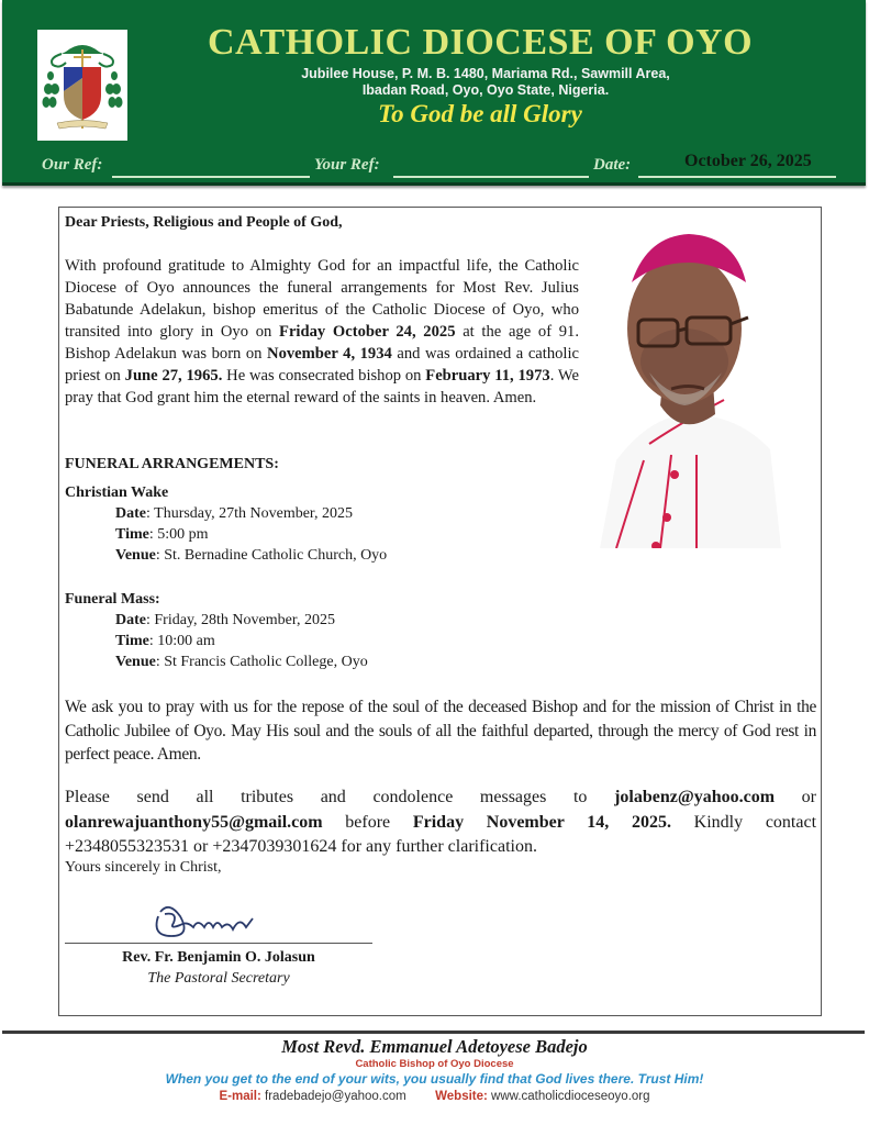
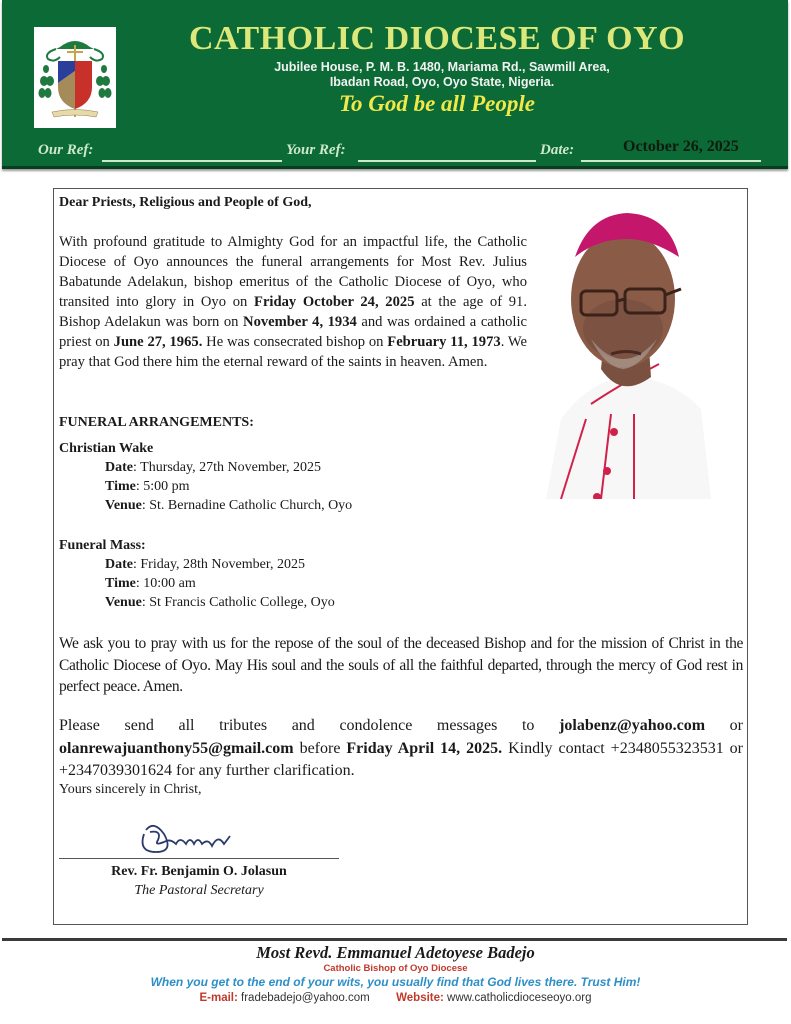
  CATHOLIC DIOCESE OF OYO
  Jubilee House, P. M. B. 1480, Mariama Rd., Sawmill Area,
  Ibadan Road, Oyo, Oyo State, Nigeria.
- To God be all Glory
+ To God be all People
  Our Ref:
  Your Ref:
  Date:
  October 26, 2025
  Dear Priests, Religious and People of God,
- With profound gratitude to Almighty God for an impactful life, the Catholic Diocese of Oyo announces the funeral arrangements for Most Rev. Julius Babatunde Adelakun, bishop emeritus of the Catholic Diocese of Oyo, who transited into glory in Oyo on Friday October 24, 2025 at the age of 91. Bishop Adelakun was born on November 4, 1934 and was ordained a catholic priest on June 27, 1965. He was consecrated bishop on February 11, 1973. We pray that God grant him the eternal reward of the saints in heaven. Amen.
+ With profound gratitude to Almighty God for an impactful life, the Catholic Diocese of Oyo announces the funeral arrangements for Most Rev. Julius Babatunde Adelakun, bishop emeritus of the Catholic Diocese of Oyo, who transited into glory in Oyo on Friday October 24, 2025 at the age of 91. Bishop Adelakun was born on November 4, 1934 and was ordained a catholic priest on June 27, 1965. He was consecrated bishop on February 11, 1973. We pray that God there him the eternal reward of the saints in heaven. Amen.
  FUNERAL ARRANGEMENTS:
  Christian Wake
  Date: Thursday, 27th November, 2025
  Time: 5:00 pm
  Venue: St. Bernadine Catholic Church, Oyo
  Funeral Mass:
  Date: Friday, 28th November, 2025
  Time: 10:00 am
  Venue: St Francis Catholic College, Oyo
- We ask you to pray with us for the repose of the soul of the deceased Bishop and for the mission of Christ in the Catholic Jubilee of Oyo. May His soul and the souls of all the faithful departed, through the mercy of God rest in perfect peace. Amen.
+ We ask you to pray with us for the repose of the soul of the deceased Bishop and for the mission of Christ in the Catholic Diocese of Oyo. May His soul and the souls of all the faithful departed, through the mercy of God rest in perfect peace. Amen.
- Please send all tributes and condolence messages to jolabenz@yahoo.com or olanrewajuanthony55@gmail.com before Friday November 14, 2025. Kindly contact +2348055323531 or +2347039301624 for any further clarification.
+ Please send all tributes and condolence messages to jolabenz@yahoo.com or olanrewajuanthony55@gmail.com before Friday April 14, 2025. Kindly contact +2348055323531 or +2347039301624 for any further clarification.
  Yours sincerely in Christ,
  Rev. Fr. Benjamin O. Jolasun
  The Pastoral Secretary
  Most Revd. Emmanuel Adetoyese Badejo
  Catholic Bishop of Oyo Diocese
  When you get to the end of your wits, you usually find that God lives there. Trust Him!
  E-mail: fradebadejo@yahoo.com Website: www.catholicdioceseoyo.org
